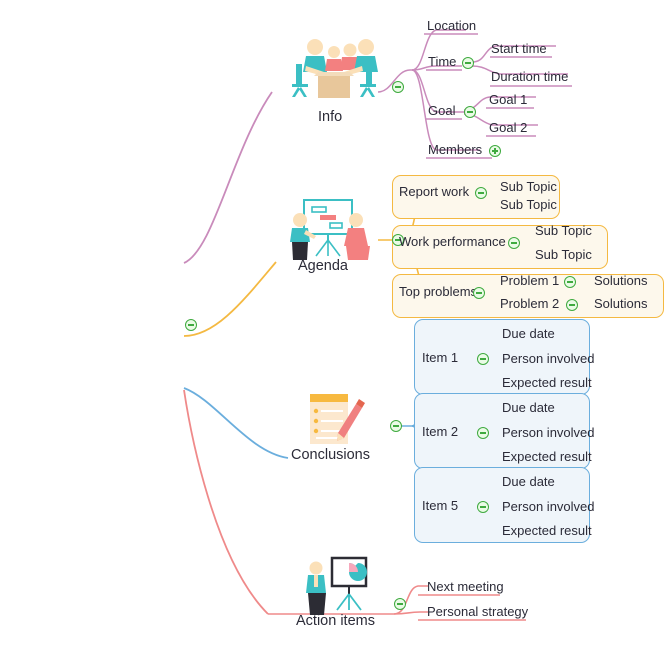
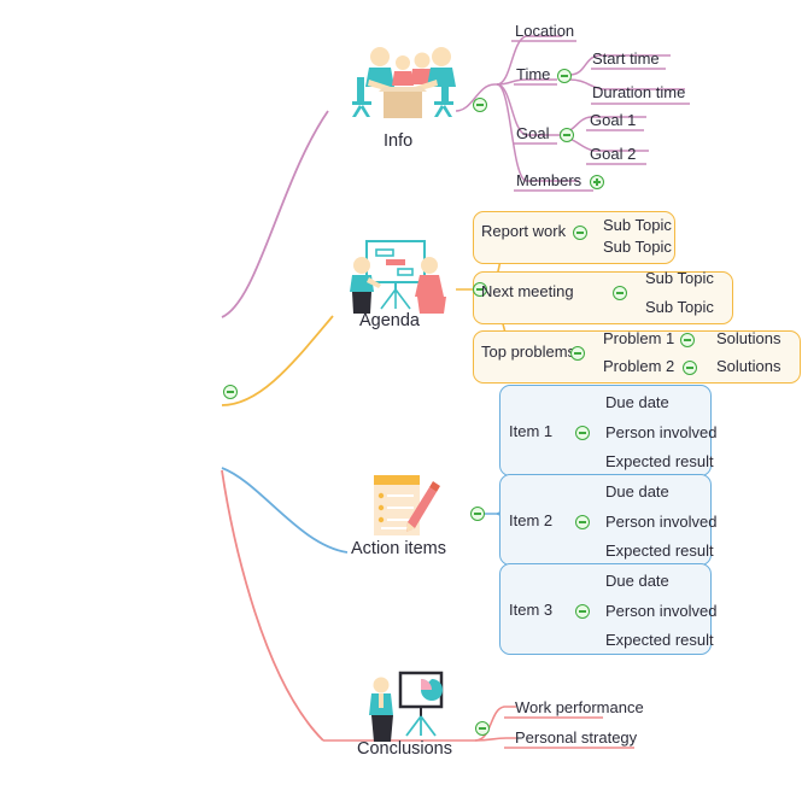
  Info
  Location
  Time
  Start time
  Duration time
  Goal
  Goal 1
  Goal 2
  Members
  Agenda
  Report work
  Sub Topic
  Sub Topic
- Work performance
+ Next meeting
  Sub Topic
  Sub Topic
  Top problem
  Problem 1
  Solutions
  Problem 2
  Solutions
- Conclusions
+ Action items
  Item 1
  Due date
  Person involved
  Expected result
  Item 2
  Due date
  Person involved
  Expected result
- Item 5
+ Item 3
  Due date
  Person involved
  Expected result
- Action items
+ Conclusions
- Next meeting
+ Work performance
  Personal strategy
